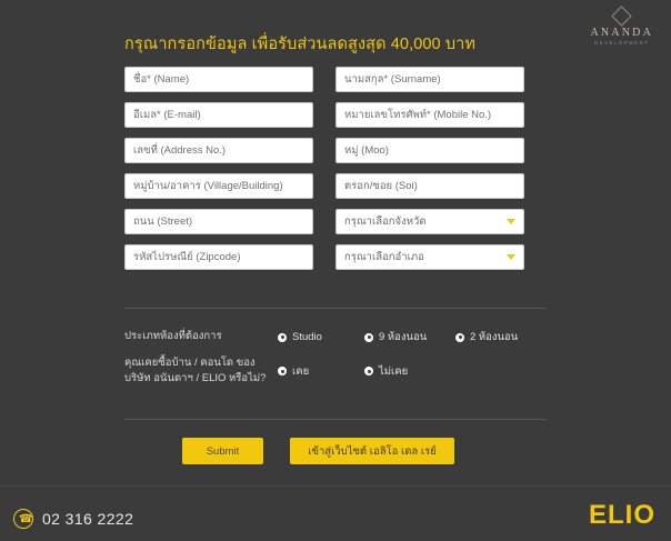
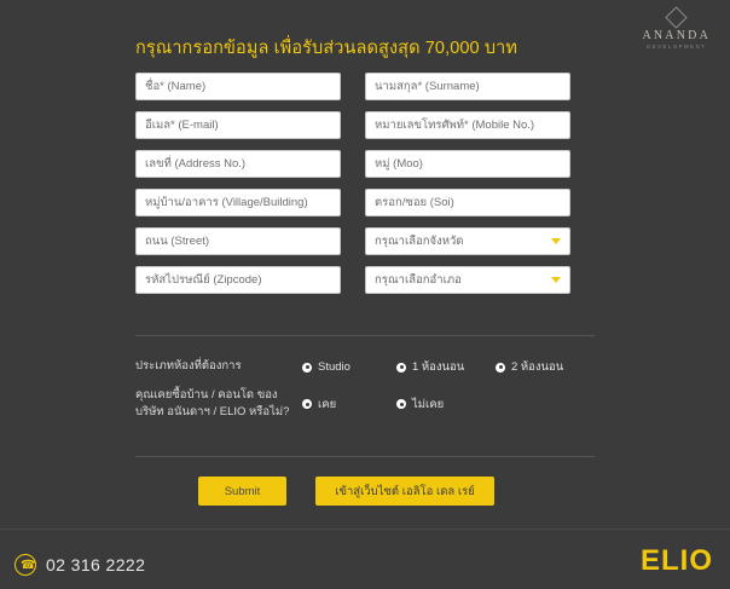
  ANANDA
- กรุณากรอกข้อมูล เพื่อรับส่วนลดสูงสุด 40,000 บาท
+ กรุณากรอกข้อมูล เพื่อรับส่วนลดสูงสุด 70,000 บาท
  ชื่อ* (Name)
  นามสกุล* (Surname)
  อีเมล* (E-mail)
  หมายเลขโทรศัพท์* (Mobile No.)
  เลขที่ (Address No.)
  หมู่ (Moo)
  หมู่บ้าน/อาคาร (Village/Building)
  ตรอก/ซอย (Soi)
  ถนน (Street)
  กรุณาเลือกจังหวัด
  รหัสไปรษณีย์ (Zipcode)
  กรุณาเลือกอำเภอ
  ประเภทห้องที่ต้องการ
  Studio
- 9 ห้องนอน
+ 1 ห้องนอน
  2 ห้องนอน
  คุณเคยซื้อบ้าน / คอนโด ของบริษัท อนันดาฯ / ELIO หรือไม่?
  เคย
  ไม่เคย
  Submit
  เข้าสู่เว็บไซต์ เอลิโอ เดล เรย์
  ☎
  02 316 2222
  ELIO
